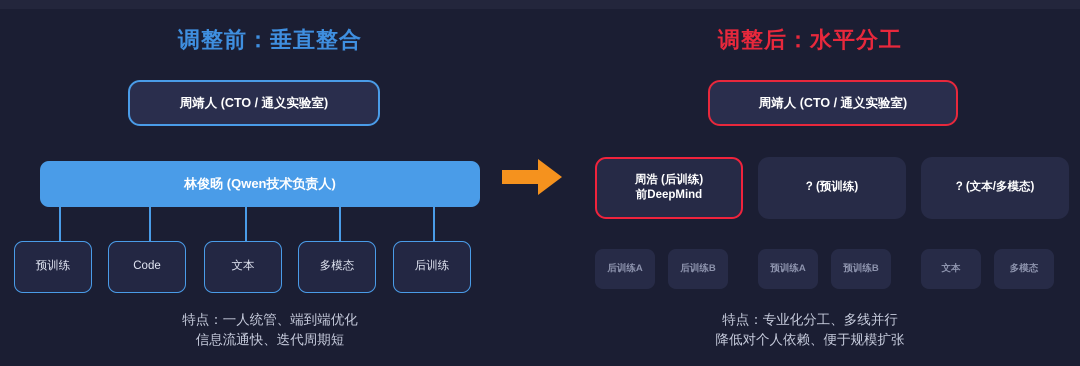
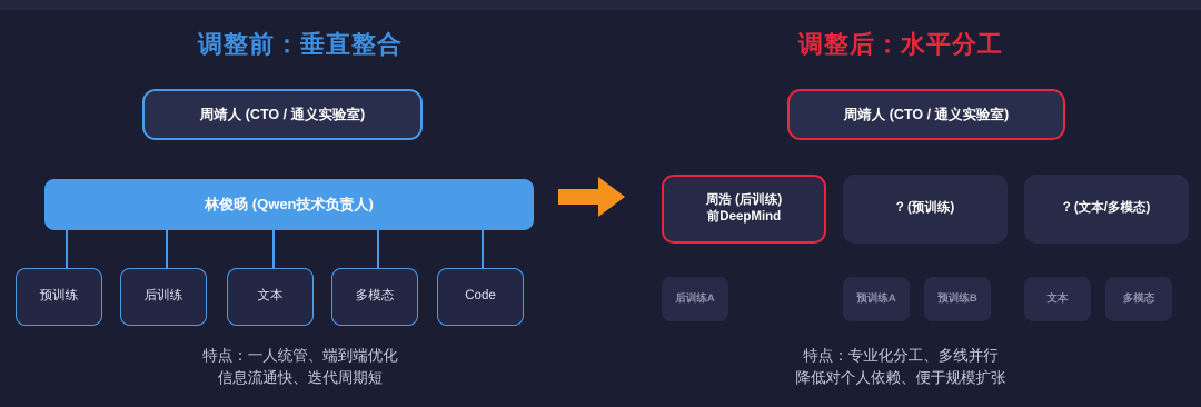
  调整前：垂直整合
  周靖人 (CTO / 通义实验室)
  林俊旸 (Qwen技术负责人)
  预训练
- Code
+ 后训练
  文本
  多模态
- 后训练
+ Code
  特点：一人统管、端到端优化
  信息流通快、迭代周期短
  调整后：水平分工
  周靖人 (CTO / 通义实验室)
  周浩 (后训练)
  前DeepMind
  ? (预训练)
  ? (文本/多模态)
  后训练A
- 后训练B
  预训练A
  预训练B
  文本
  多模态
  特点：专业化分工、多线并行
  降低对个人依赖、便于规模扩张
